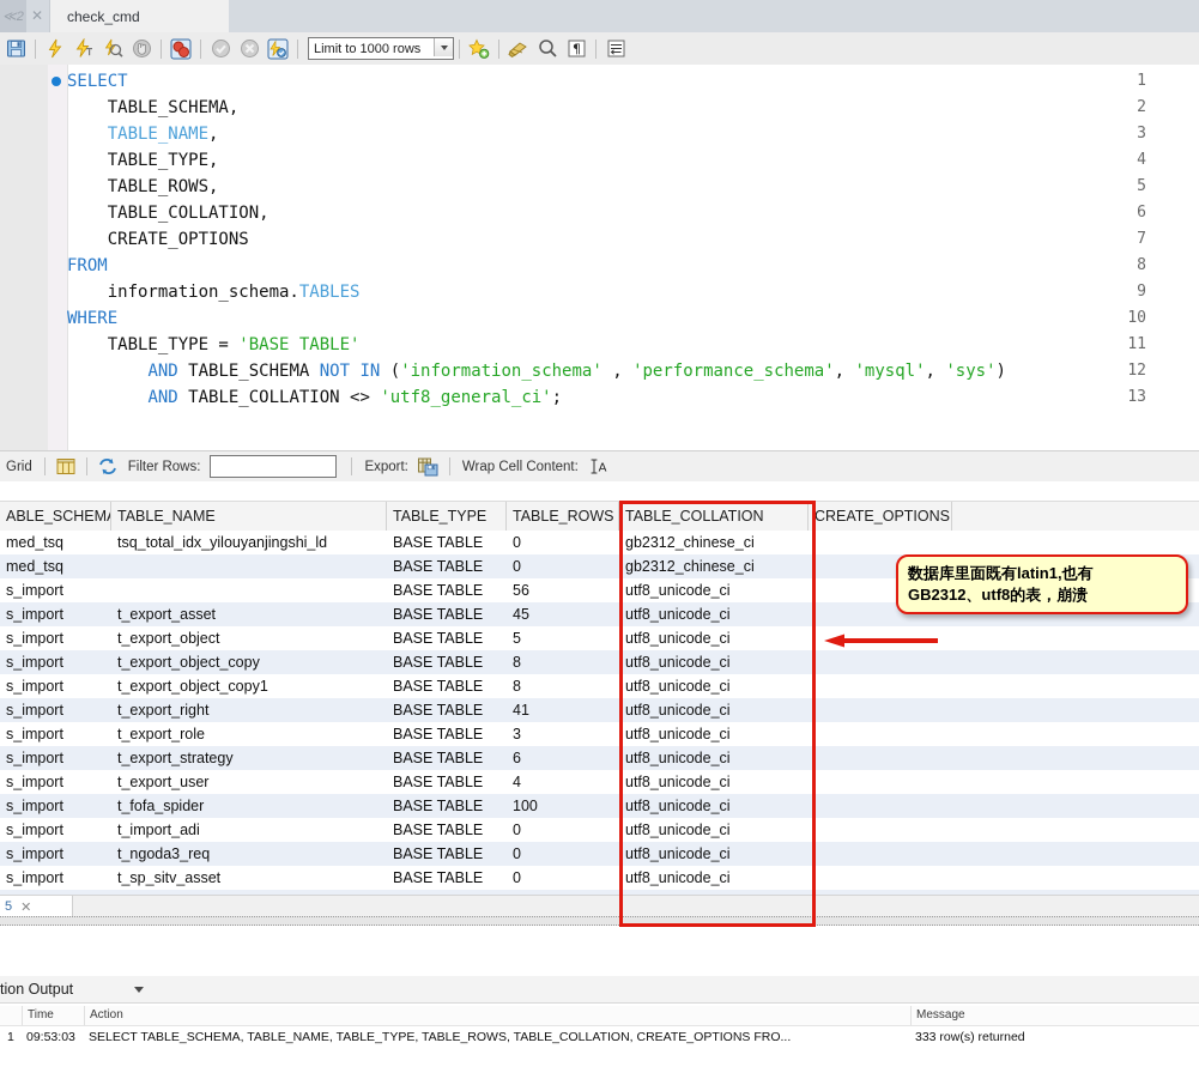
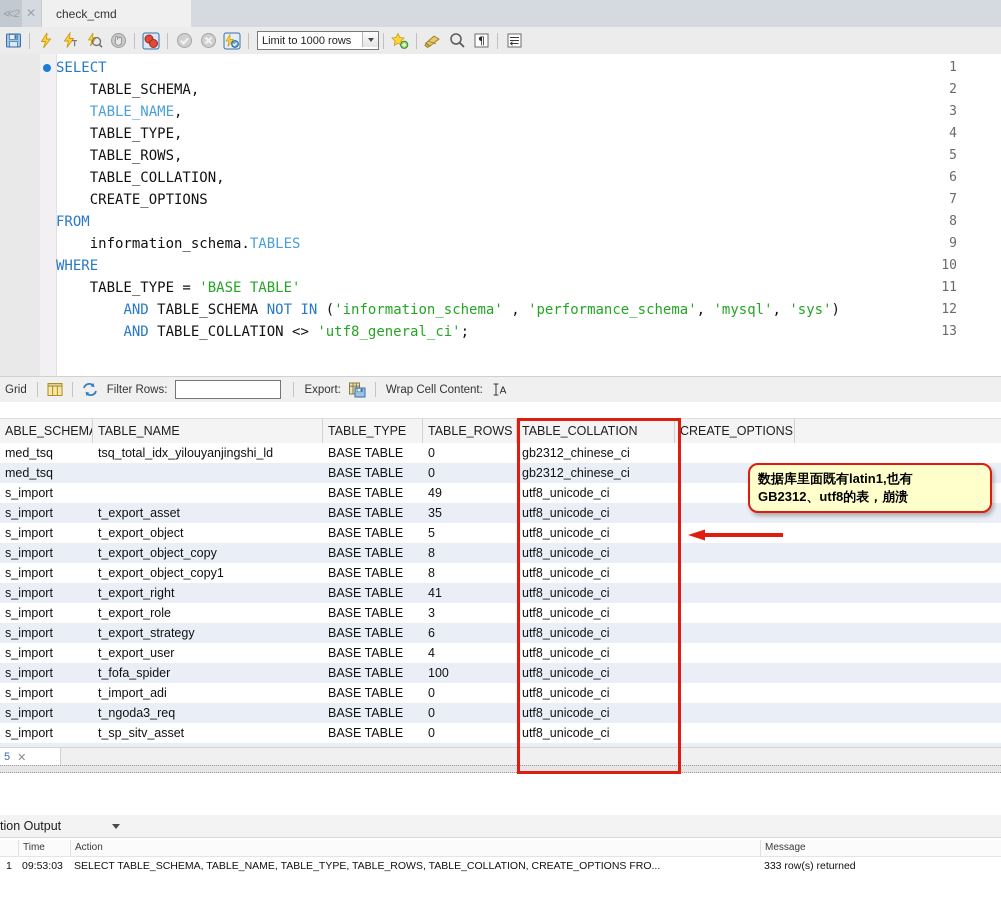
  ≪2
  ✕
  check_cmd
  Limit to 1000 rows
  ¶
  SELECT
  TABLE_SCHEMA,
  TABLE_NAME,
  TABLE_TYPE,
  TABLE_ROWS,
  TABLE_COLLATION,
  CREATE_OPTIONS
  FROM
  information_schema.TABLES
  WHERE
  TABLE_TYPE = 'BASE TABLE'
  AND TABLE_SCHEMA NOT IN ('information_schema' , 'performance_schema', 'mysql', 'sys')
  AND TABLE_COLLATION <> 'utf8_general_ci';
  1
  2
  3
  4
  5
  6
  7
  8
  9
  10
  11
  12
  13
  Grid
  Filter Rows:
  Export:
  Wrap Cell Content:
  A
  ABLE_SCHEM
  TABLE_NAME
  TABLE_TYPE
  TABLE_ROWS
  TABLE_COLLATION
  CREATE_OPTIONS
  med_tsq
  tsq_total_idx_yilouyanjingshi_ld
  BASE TABLE
  0
  gb2312_chinese_ci
  med_tsq
  BASE TABLE
  0
  gb2312_chinese_ci
  s_import
  BASE TABLE
- 56
+ 49
  utf8_unicode_ci
  s_import
  t_export_asset
  BASE TABLE
- 45
+ 35
  utf8_unicode_ci
  s_import
  t_export_object
  BASE TABLE
  5
  utf8_unicode_ci
  s_import
  t_export_object_copy
  BASE TABLE
  8
  utf8_unicode_ci
  s_import
  t_export_object_copy1
  BASE TABLE
  8
  utf8_unicode_ci
  s_import
  t_export_right
  BASE TABLE
  41
  utf8_unicode_ci
  s_import
  t_export_role
  BASE TABLE
  3
  utf8_unicode_ci
  s_import
  t_export_strategy
  BASE TABLE
  6
  utf8_unicode_ci
  s_import
  t_export_user
  BASE TABLE
  4
  utf8_unicode_ci
  s_import
  t_fofa_spider
  BASE TABLE
  100
  utf8_unicode_ci
  s_import
  t_import_adi
  BASE TABLE
  0
  utf8_unicode_ci
  s_import
  t_ngoda3_req
  BASE TABLE
  0
  utf8_unicode_ci
  s_import
  t_sp_sitv_asset
  BASE TABLE
  0
  utf8_unicode_ci
  5
  ✕
  tion Output
  Time
  Action
  Message
  1
  09:53:03
  SELECT TABLE_SCHEMA, TABLE_NAME, TABLE_TYPE, TABLE_ROWS, TABLE_COLLATION, CREATE_OPTIONS FRO...
  333 row(s) returned
  数据库里面既有latin1,也有
  GB2312、utf8的表，崩溃
